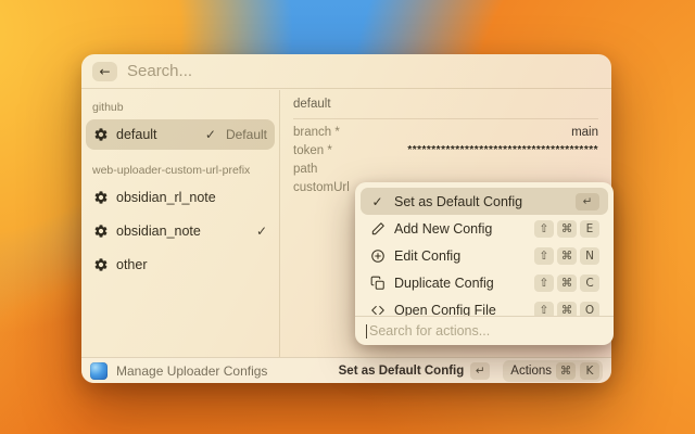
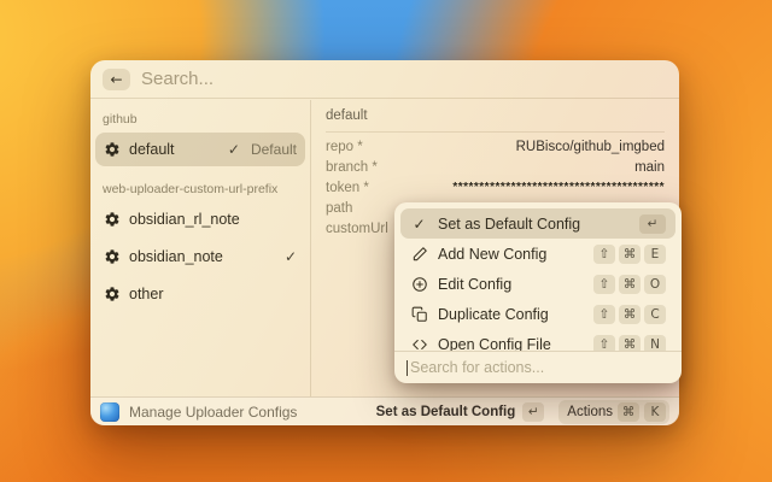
  ←
  Search...
  github
  default
  ✓
  Default
  web-uploader-custom-url-prefix
  obsidian_rl_note
  obsidian_note
  ✓
  other
  default
+ repo *
+ RUBisco/github_imgbed
  branch *
  main
  token *
  ****************************************
  path
  customUrl
  Manage Uploader Configs
  Set as Default Config
  ↵
  Actions
  ⌘
  K
  ✓
  Set as Default Config
  ↵
  Add New Config
  ⇧
  ⌘
  E
  Edit Config
  ⇧
  ⌘
- N
+ O
  Duplicate Config
  ⇧
  ⌘
  C
  Open Config File
  ⇧
  ⌘
- O
+ N
  Search for actions...
